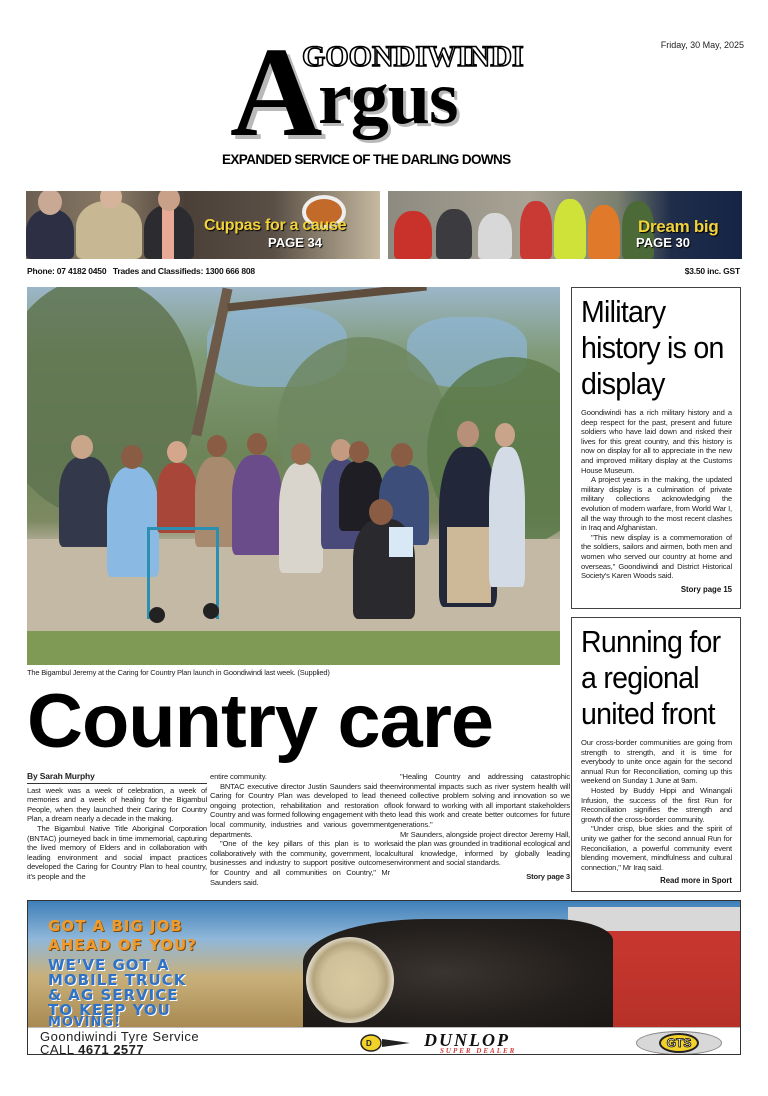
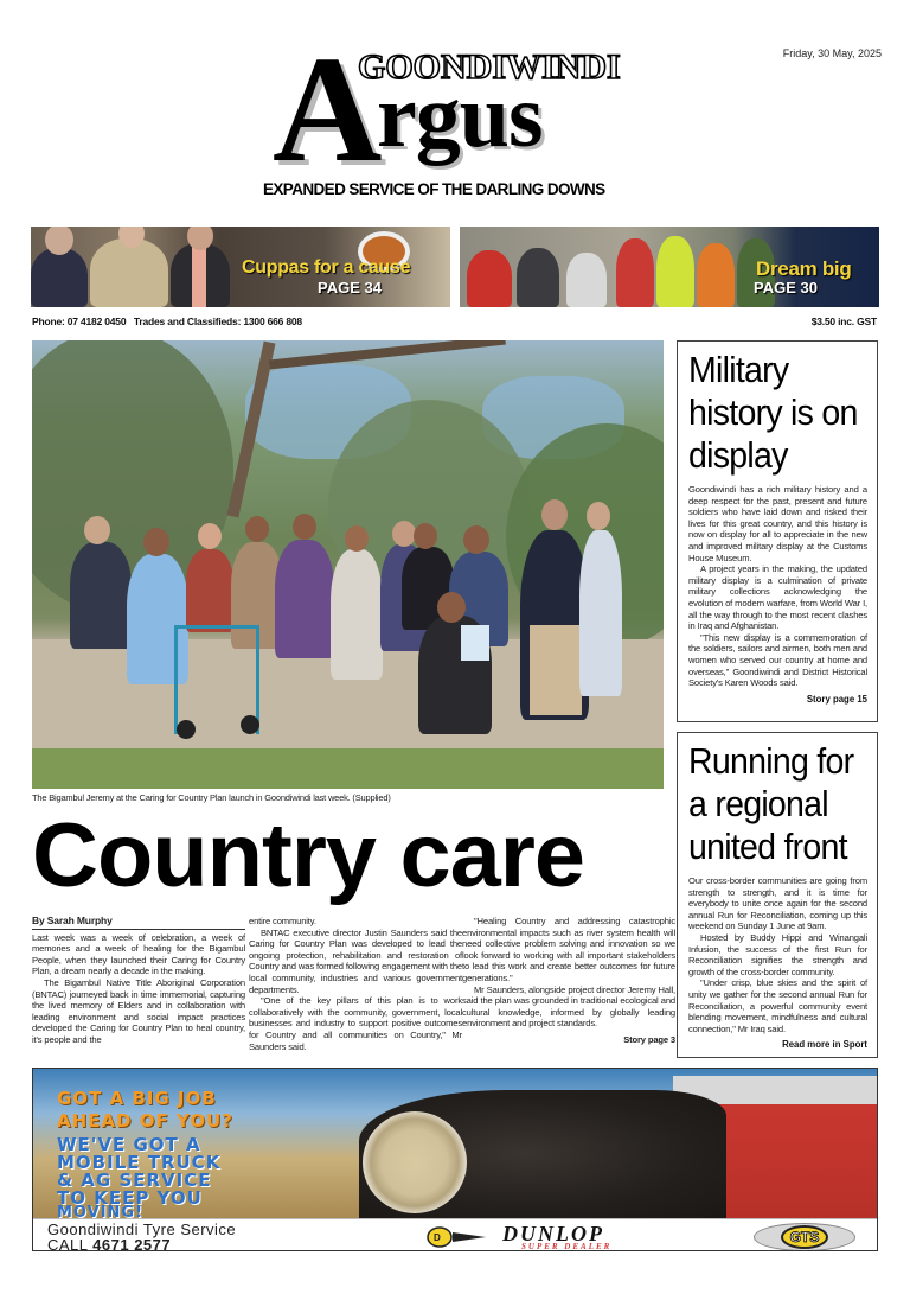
  A
  GOONDIWINDI
  rgus
  EXPANDED SERVICE OF THE DARLING DOWNS
  Friday, 30 May, 2025
  Cuppas for a cause
  PAGE 34
  Dream big
  PAGE 30
  Phone: 07 4182 0450 Trades and Classifieds: 1300 666 808
  $3.50 inc. GST
  The Bigambul Jeremy at the Caring for Country Plan launch in Goondiwindi last week. (Supplied)
  Country care
  By Sarah Murphy
  Last week was a week of celebration, a week of memories and a week of healing for the Bigambul People, when they launched their Caring for Country Plan, a dream nearly a decade in the making.
  The Bigambul Native Title Aboriginal Corporation (BNTAC) journeyed back in time immemorial, capturing the lived memory of Elders and in collaboration with leading environment and social impact practices developed the Caring for Country Plan to heal country, it's people and the
  entire community.
  BNTAC executive director Justin Saunders said the Caring for Country Plan was developed to lead the ongoing protection, rehabilitation and restoration of Country and was formed following engagement with the local community, industries and various government departments.
  "One of the key pillars of this plan is to work collaboratively with the community, government, local businesses and industry to support positive outcomes for Country and all communities on Country," Mr Saunders said.
  "Healing Country and addressing catastrophic environmental impacts such as river system health will need collective problem solving and innovation so we look forward to working with all important stakeholders to lead this work and create better outcomes for future generations."
- Mr Saunders, alongside project director Jeremy Hall, said the plan was grounded in traditional ecological and cultural knowledge, informed by globally leading environment and social standards.
+ Mr Saunders, alongside project director Jeremy Hall, said the plan was grounded in traditional ecological and cultural knowledge, informed by globally leading environment and project standards.
  Story page 3
  Military history is on display
  Goondiwindi has a rich military history and a deep respect for the past, present and future soldiers who have laid down and risked their lives for this great country, and this history is now on display for all to appreciate in the new and improved military display at the Customs House Museum.
  A project years in the making, the updated military display is a culmination of private military collections acknowledging the evolution of modern warfare, from World War I, all the way through to the most recent clashes in Iraq and Afghanistan.
  "This new display is a commemoration of the soldiers, sailors and airmen, both men and women who served our country at home and overseas," Goondiwindi and District Historical Society's Karen Woods said.
  Story page 15
  Running for a regional united front
  Our cross-border communities are going from strength to strength, and it is time for everybody to unite once again for the second annual Run for Reconciliation, coming up this weekend on Sunday 1 June at 9am.
  Hosted by Buddy Hippi and Winangali Infusion, the success of the first Run for Reconciliation signifies the strength and growth of the cross-border community.
  "Under crisp, blue skies and the spirit of unity we gather for the second annual Run for Reconciliation, a powerful community event blending movement, mindfulness and cultural connection," Mr Iraq said.
  Read more in Sport
  GOT A BIG JOB
  AHEAD OF YOU?
  WE'VE GOT A
  MOBILE TRUCK
  & AG SERVICE
  TO KEEP YOU
  MOVING!
  Goondiwindi Tyre Service
  CALL 4671 2577
  D
  DUNLOP
  SUPER DEALER
  GTS
